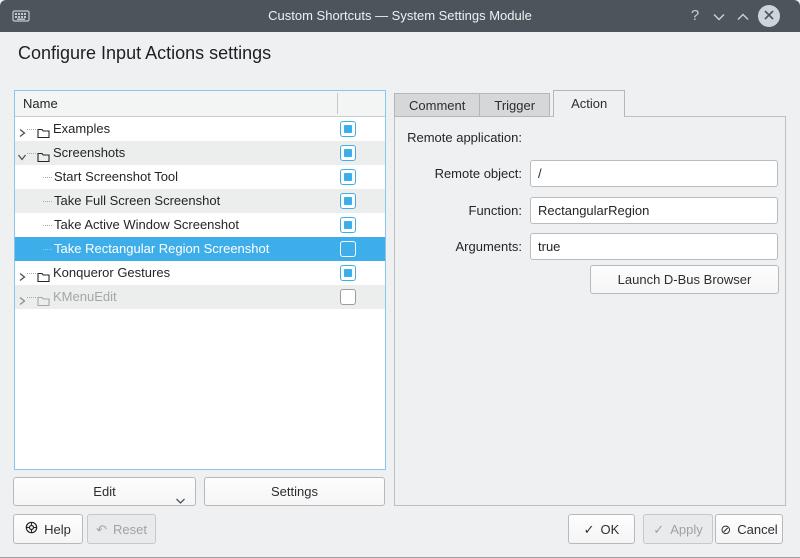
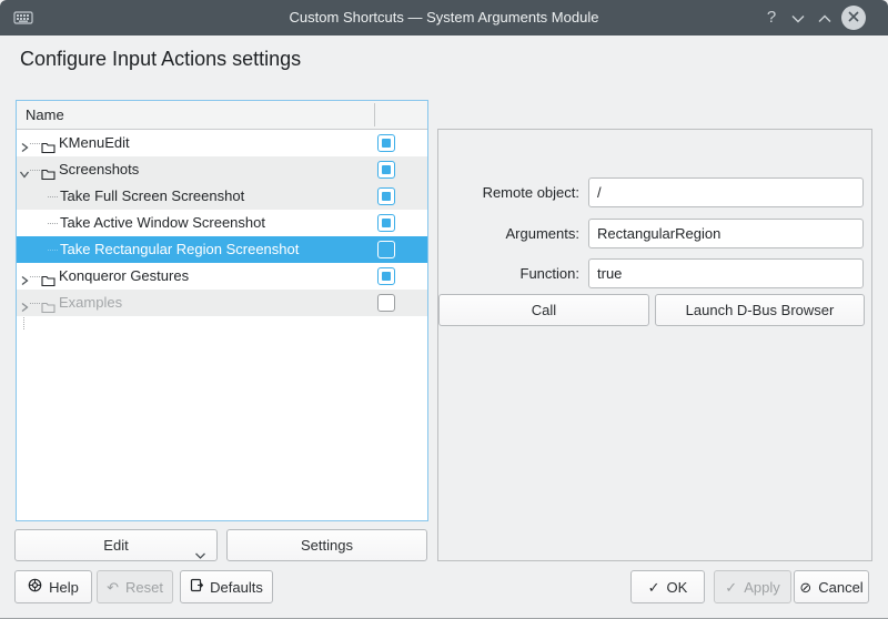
- Custom Shortcuts — System Settings Module
+ Custom Shortcuts — System Arguments Module
  ?
  Configure Input Actions settings
  Name
- Examples
+ KMenuEdit
  Screenshots
- Start Screenshot Tool
  Take Full Screen Screenshot
  Take Active Window Screenshot
  Take Rectangular Region Screenshot
  Konqueror Gestures
- KMenuEdit
+ Examples
- Comment
- Trigger
- Action
- Remote application:
  Remote object:
  /
- Function:
+ Arguments:
  RectangularRegion
- Arguments:
+ Function:
  true
+ Call
  Launch D-Bus Browser
  Edit
  Settings
  Help
  ↶ Reset
+ Defaults
  ✓ OK
  ✓ Apply
  ⊘ Cancel
